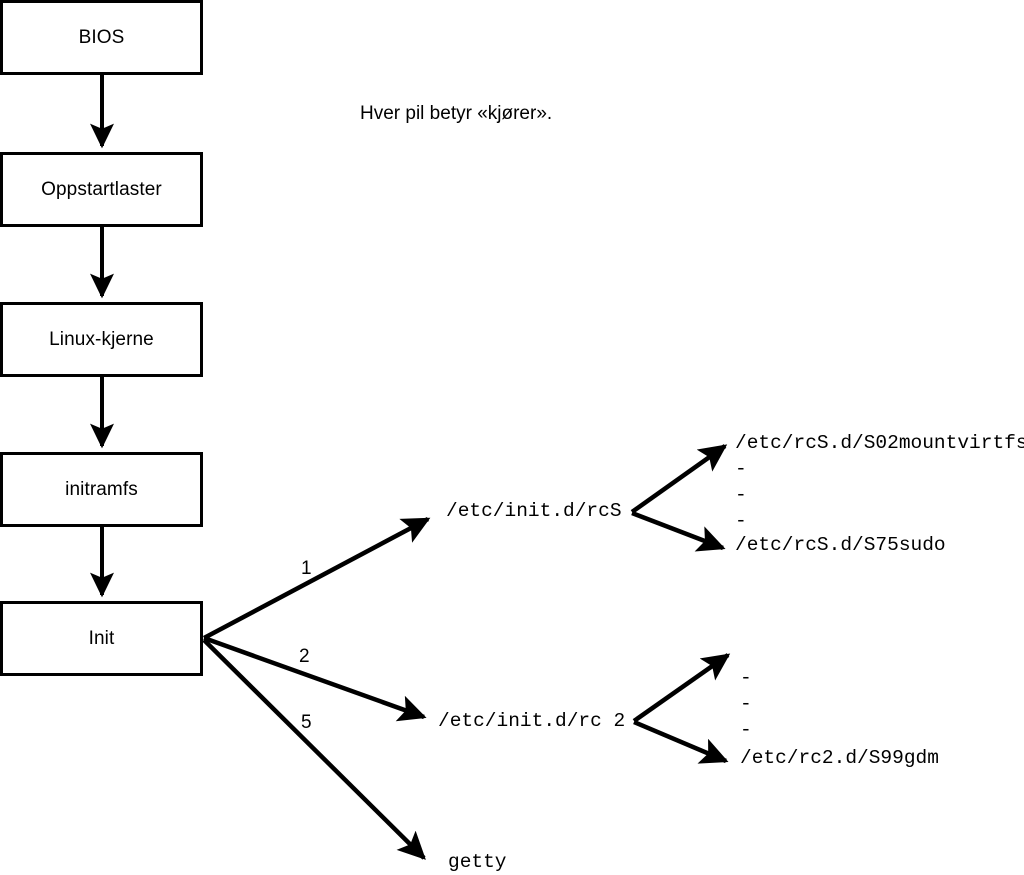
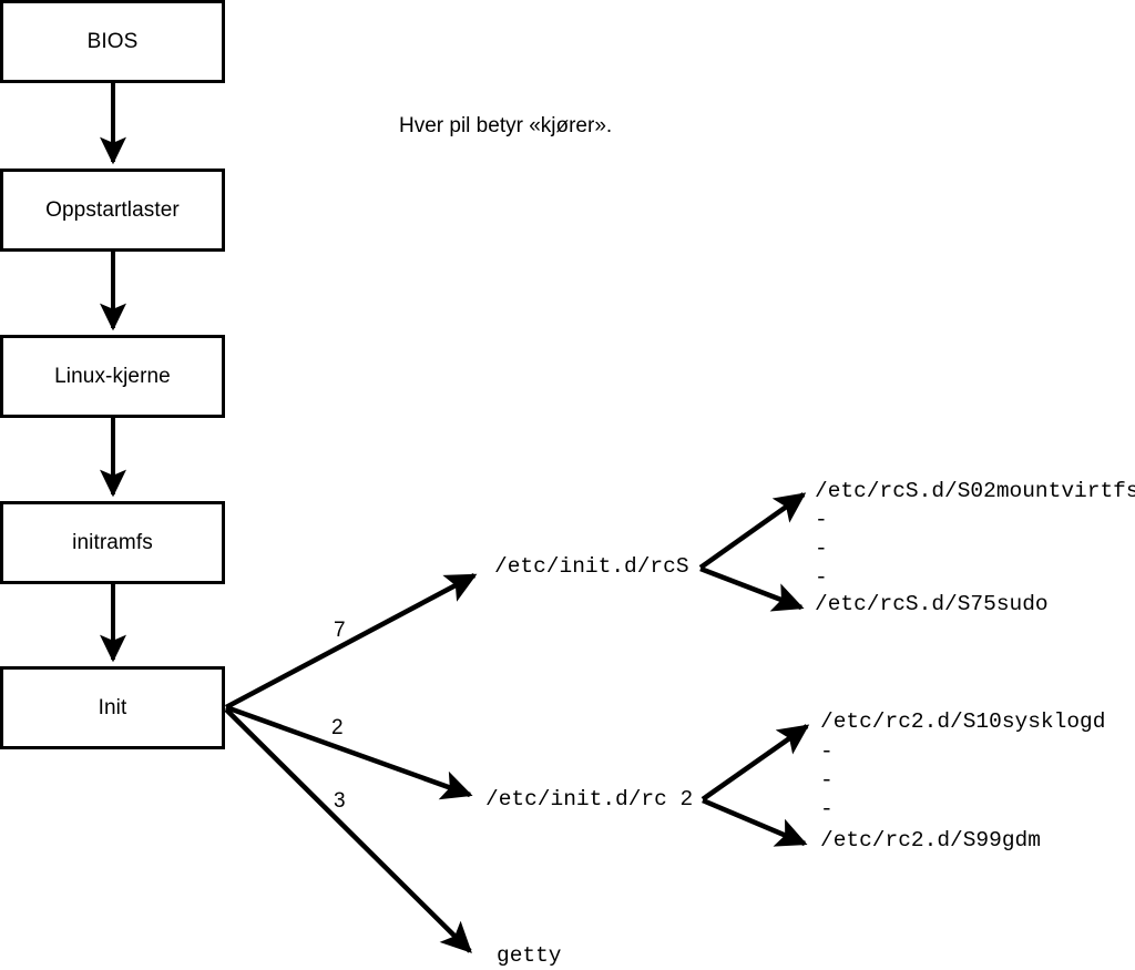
  BIOS
  Oppstartlaster
  Linux-kjerne
  initramfs
  Init
  Hver pil betyr «kjører».
- 1
+ 7
  2
- 5
+ 3
  /etc/init.d/rcS
  /etc/init.d/rc 2
  getty
  /etc/rcS.d/S02mountvirtfs
  -
  -
  -
  /etc/rcS.d/S75sudo
+ /etc/rc2.d/S10sysklogd
  -
  -
  -
  /etc/rc2.d/S99gdm
